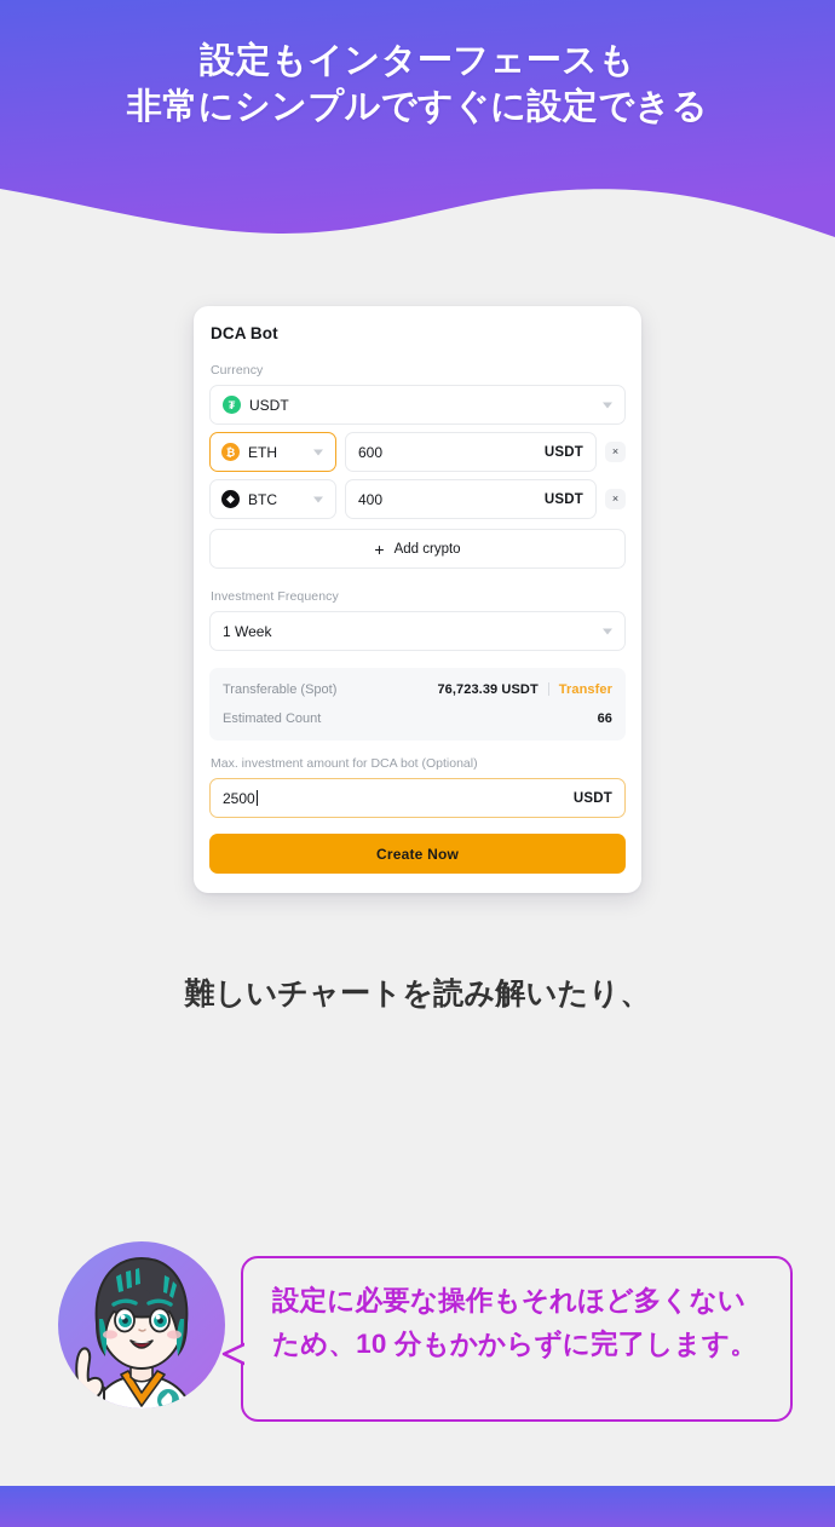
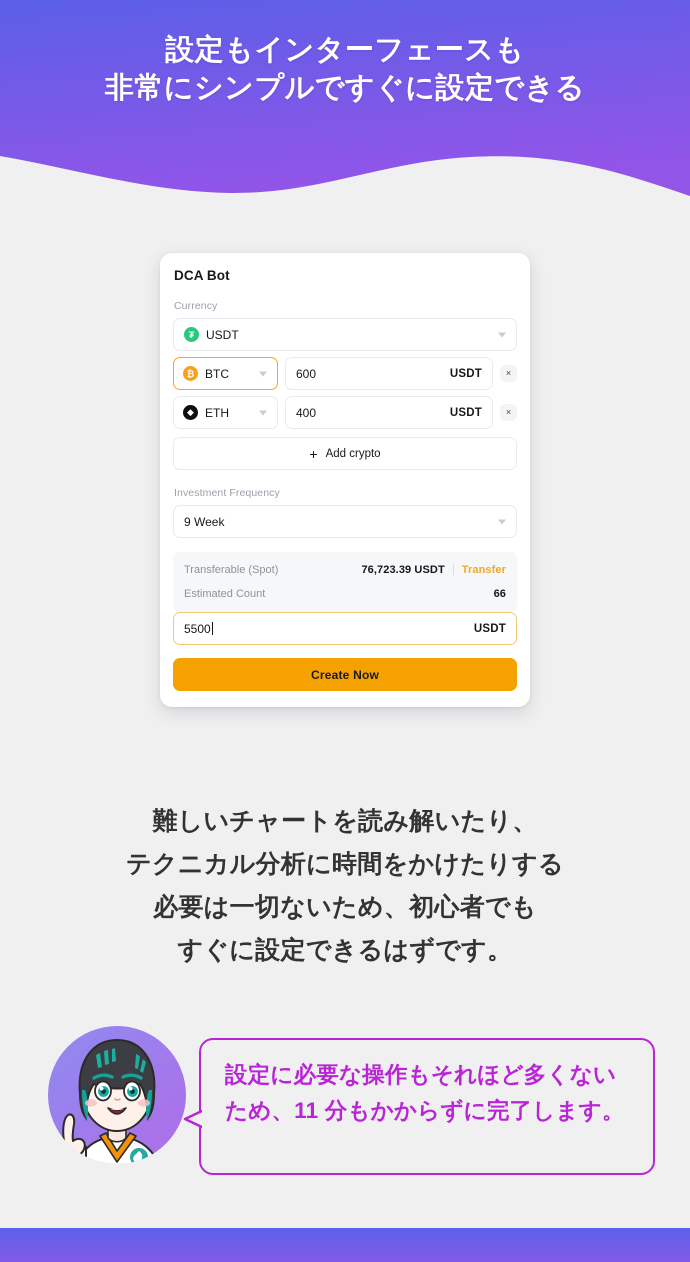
  設定もインターフェースも
  非常にシンプルですぐに設定できる
  DCA Bot
  Currency
  ₮
  USDT
  ₿
- ETH
+ BTC
  600
  USDT
  ×
  ◆
- BTC
+ ETH
  400
  USDT
  ×
  +
  Add crypto
  Investment Frequency
- 1 Week
+ 9 Week
  Transferable (Spot)
  76,723.39 USDT
  Transfer
  Estimated Count
  66
- Max. investment amount for DCA bot (Optional)
- 2500
+ 5500
  USDT
  Create Now
  難しいチャートを読み解いたり、
+ テクニカル分析に時間をかけたりする
+ 必要は一切ないため、初心者でも
+ すぐに設定できるはずです。
- 設定に必要な操作もそれほど多くないため、10 分もかからずに完了します。
+ 設定に必要な操作もそれほど多くないため、11 分もかからずに完了します。
